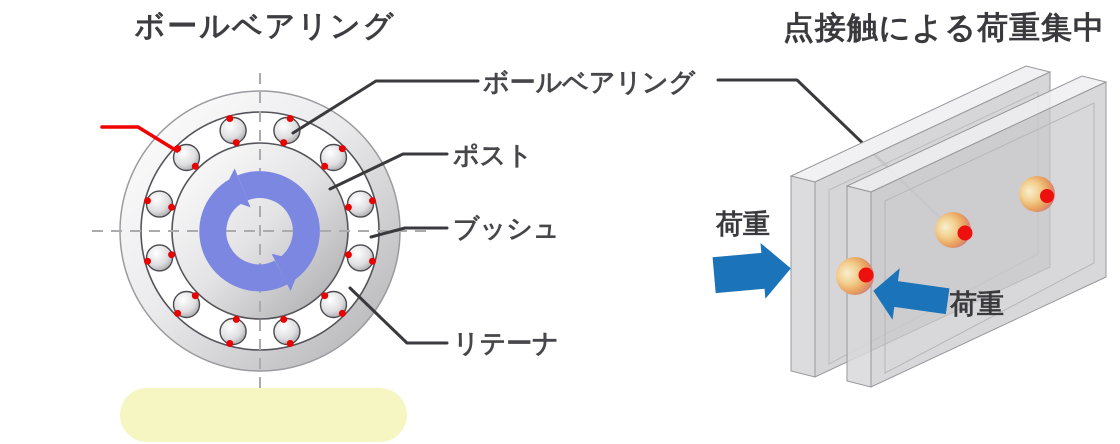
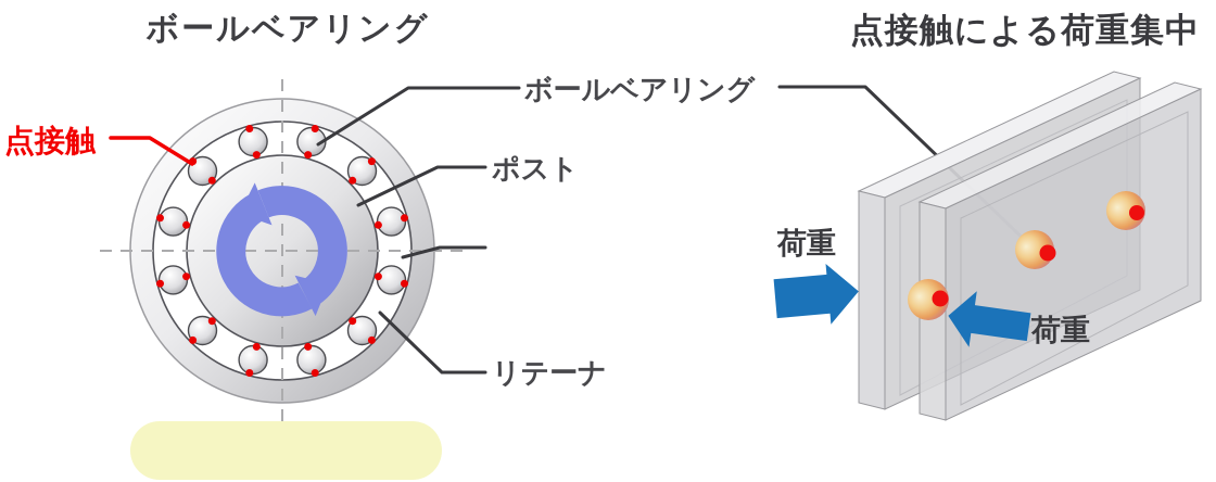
  ボールベアリング
+ 点接触
  ボールベアリング
  ポスト
- ブッシュ
  リテーナ
  点接触による荷重集中
  荷重
  荷重
